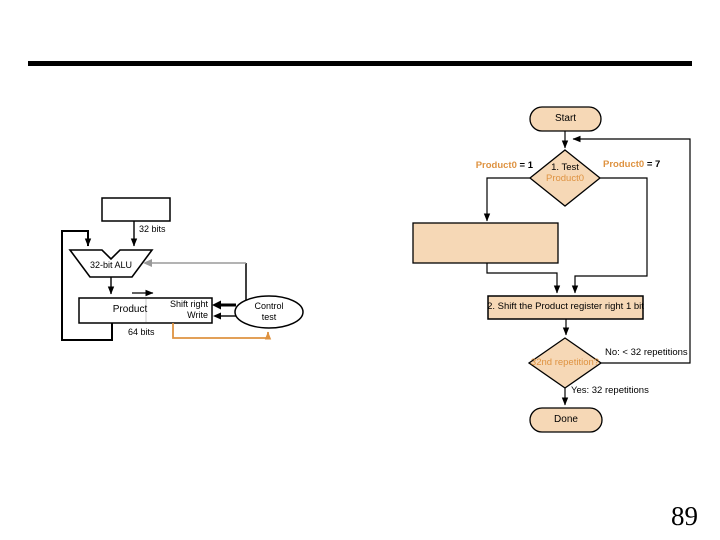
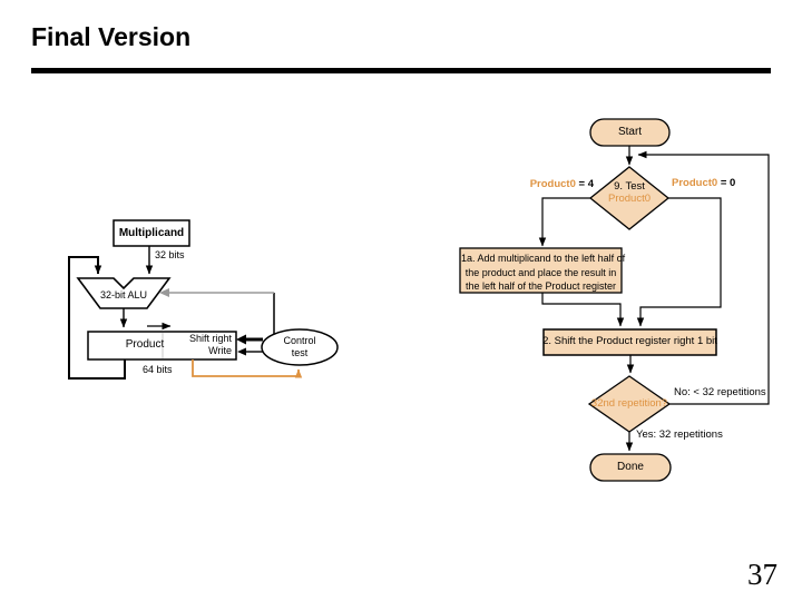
+ Final Version
+ Multiplicand
  32 bits
  32-bit ALU
  Product
  Shift right
  Write
  64 bits
  Control
  test
  Start
- 1. Test
+ 9. Test
  Product0
- Product0 = 1
+ Product0 = 4
- Product0 = 7
+ Product0 = 0
+ 1a. Add multiplicand to the left half of
+ the product and place the result in
+ the left half of the Product register
  2. Shift the Product register right 1 bit
  32nd repetition?
  No: < 32 repetitions
  Yes: 32 repetitions
  Done
- 89
+ 37
